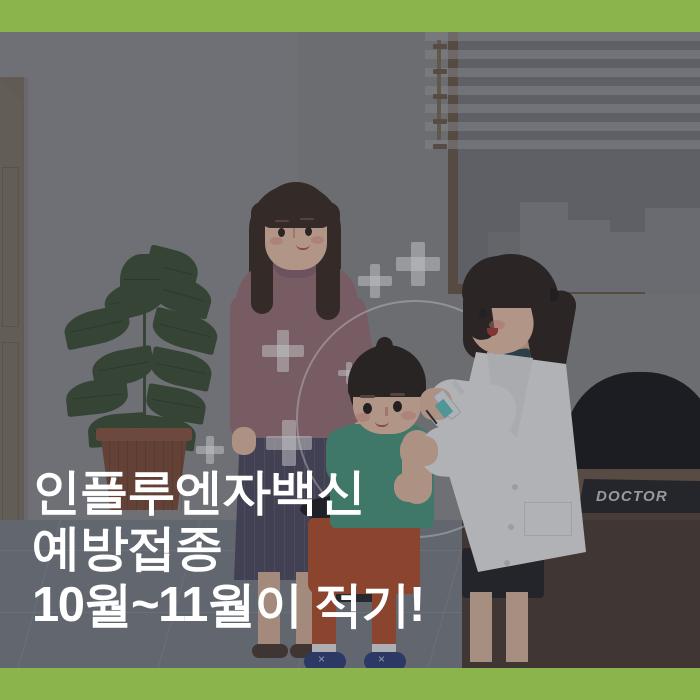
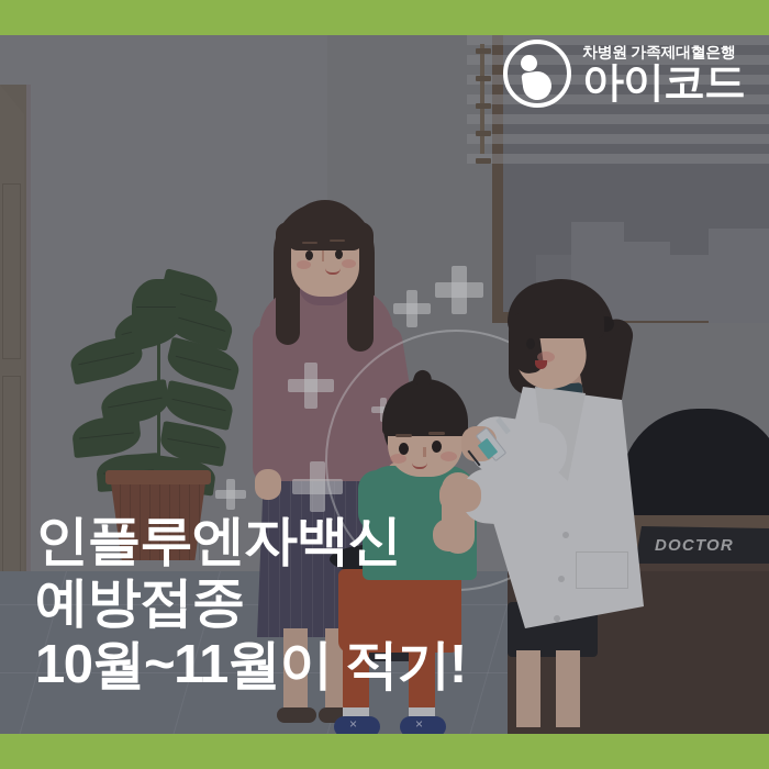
  DOCTOR
+ 차병원 가족제대혈은행
+ 아이코드
  인플루엔자백신
  예방접종
  10월~11월이 적기!
